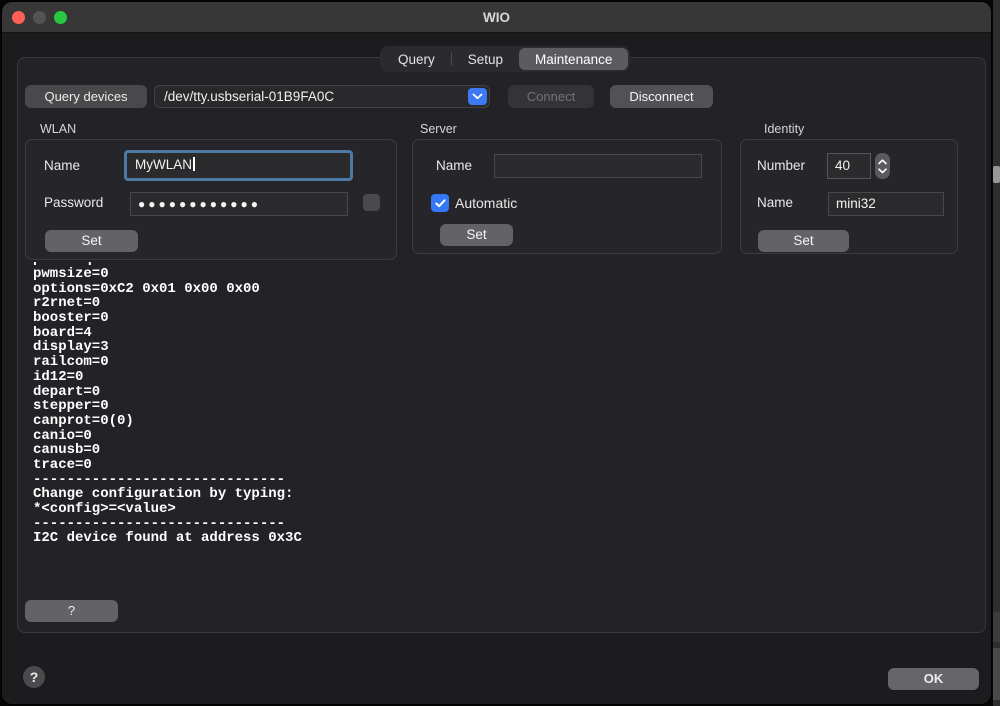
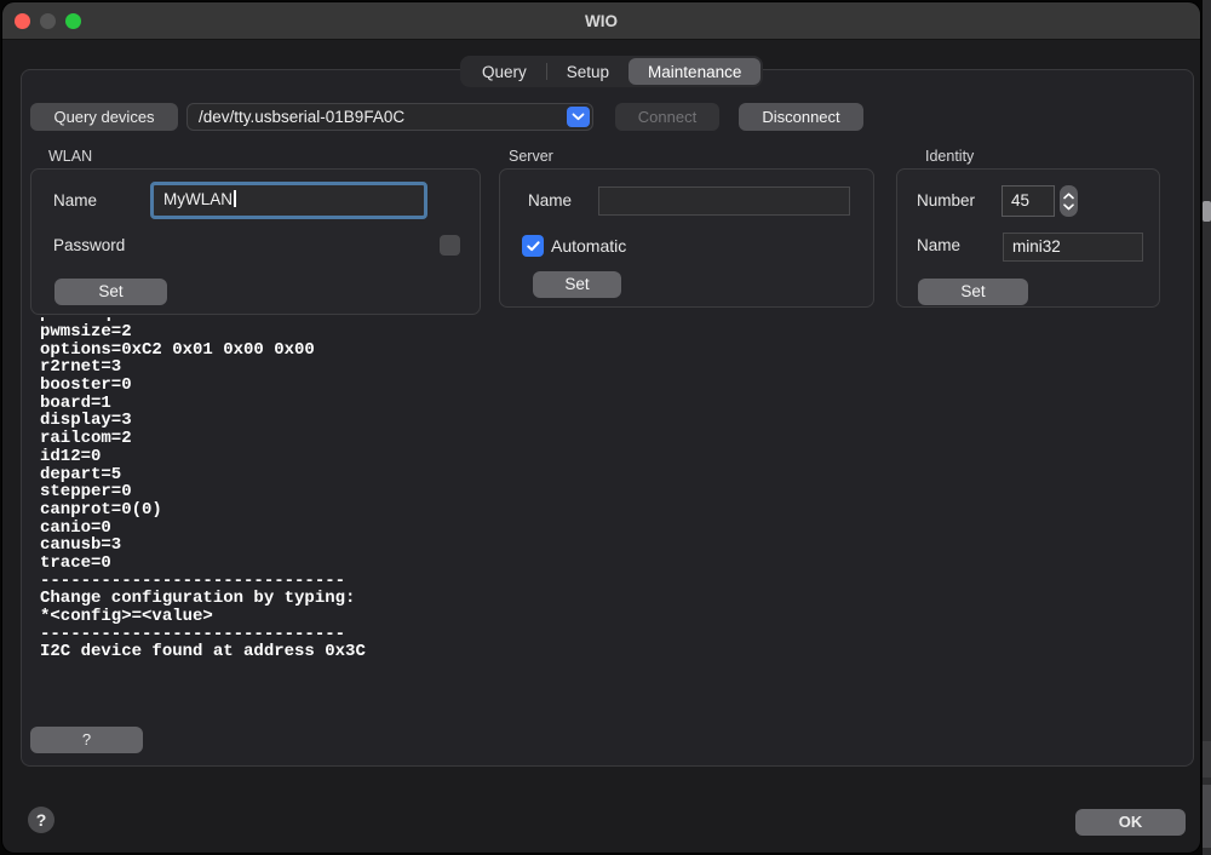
  WIO
  Query
  Setup
  Maintenance
  Query devices
  /dev/tty.usbserial-01B9FA0C
  Connect
  Disconnect
  WLAN
  Name
  MyWLAN
  Password
- ●●●●●●●●●●●●
  Set
  Server
  Name
  Automatic
  Set
  Identity
  Number
- 40
+ 45
  Name
  mini32
  Set
- pwmsize=0
+ pwmsize=2
  options=0xC2 0x01 0x00 0x00
- r2rnet=0
+ r2rnet=3
  booster=0
- board=4
+ board=1
  display=3
- railcom=0
+ railcom=2
  id12=0
- depart=0
+ depart=5
  stepper=0
  canprot=0(0)
  canio=0
- canusb=0
+ canusb=3
  trace=0
  ------------------------------
  Change configuration by typing:
  *<config>=<value>
  ------------------------------
  I2C device found at address 0x3C
  ?
  ?
  OK
